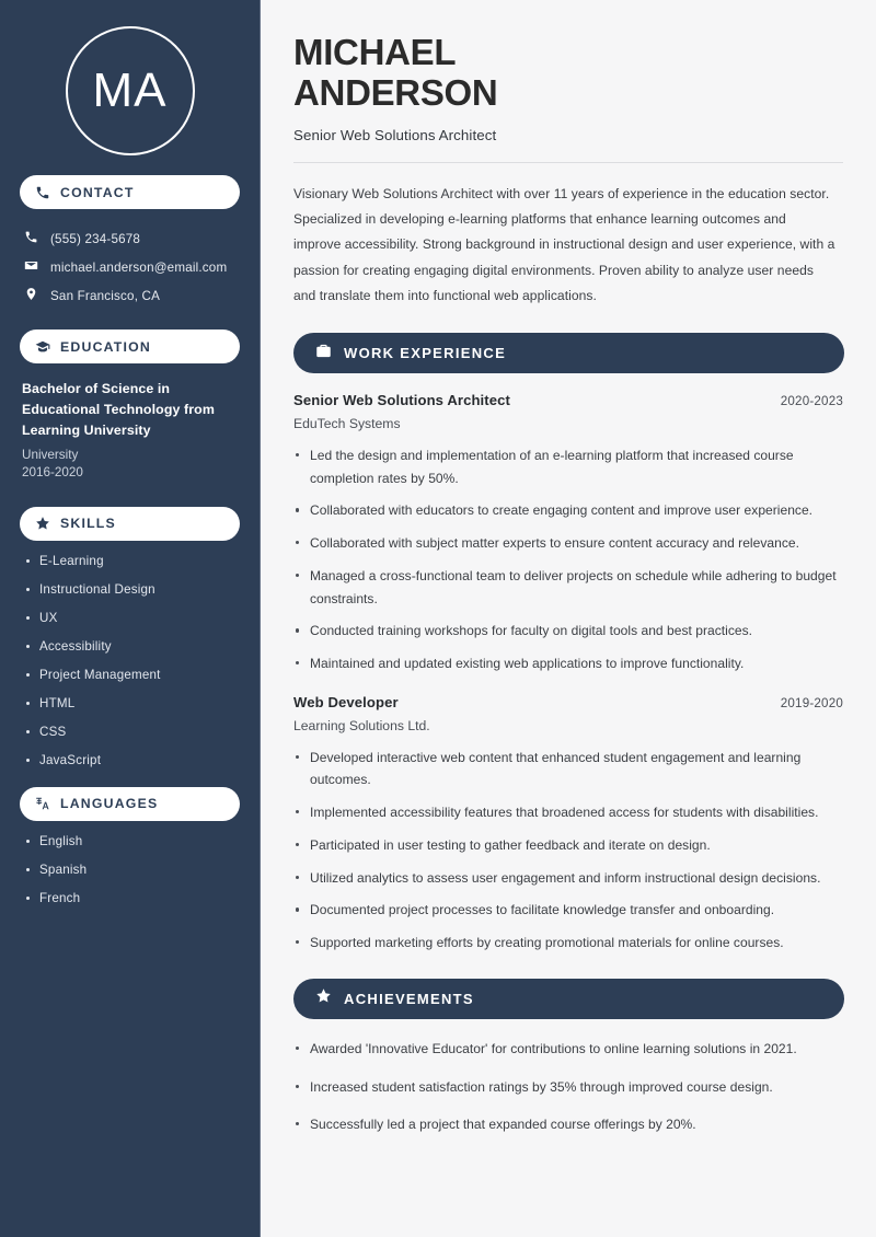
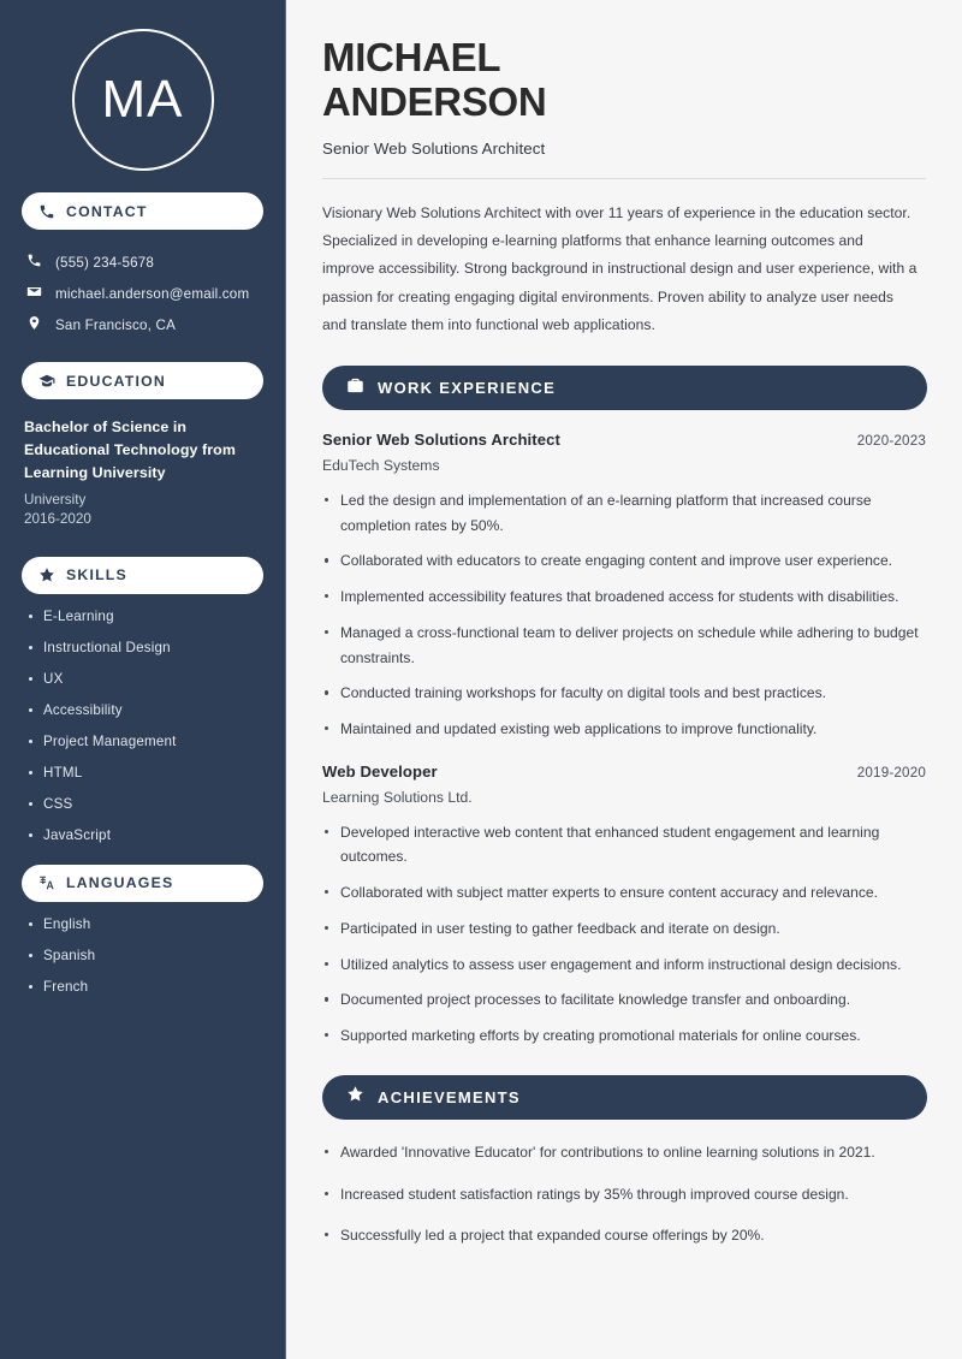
  MA
  CONTACT
  (555) 234-5678
  michael.anderson@email.com
  San Francisco, CA
  EDUCATION
  Bachelor of Science in Educational Technology from Learning University
  University
  2016-2020
  SKILLS
  E-Learning
  Instructional Design
  UX
  Accessibility
  Project Management
  HTML
  CSS
  JavaScript
  LANGUAGES
  English
  Spanish
  French
  MICHAEL
  ANDERSON
  Senior Web Solutions Architect
  Visionary Web Solutions Architect with over 11 years of experience in the education sector. Specialized in developing e-learning platforms that enhance learning outcomes and improve accessibility. Strong background in instructional design and user experience, with a passion for creating engaging digital environments. Proven ability to analyze user needs and translate them into functional web applications.
  WORK EXPERIENCE
  Senior Web Solutions Architect
  2020-2023
  EduTech Systems
  Led the design and implementation of an e-learning platform that increased course completion rates by 50%.
  Collaborated with educators to create engaging content and improve user experience.
- Collaborated with subject matter experts to ensure content accuracy and relevance.
+ Implemented accessibility features that broadened access for students with disabilities.
  Managed a cross-functional team to deliver projects on schedule while adhering to budget constraints.
  Conducted training workshops for faculty on digital tools and best practices.
  Maintained and updated existing web applications to improve functionality.
  Web Developer
  2019-2020
  Learning Solutions Ltd.
  Developed interactive web content that enhanced student engagement and learning outcomes.
- Implemented accessibility features that broadened access for students with disabilities.
+ Collaborated with subject matter experts to ensure content accuracy and relevance.
  Participated in user testing to gather feedback and iterate on design.
  Utilized analytics to assess user engagement and inform instructional design decisions.
  Documented project processes to facilitate knowledge transfer and onboarding.
  Supported marketing efforts by creating promotional materials for online courses.
  ACHIEVEMENTS
  Awarded 'Innovative Educator' for contributions to online learning solutions in 2021.
  Increased student satisfaction ratings by 35% through improved course design.
  Successfully led a project that expanded course offerings by 20%.
